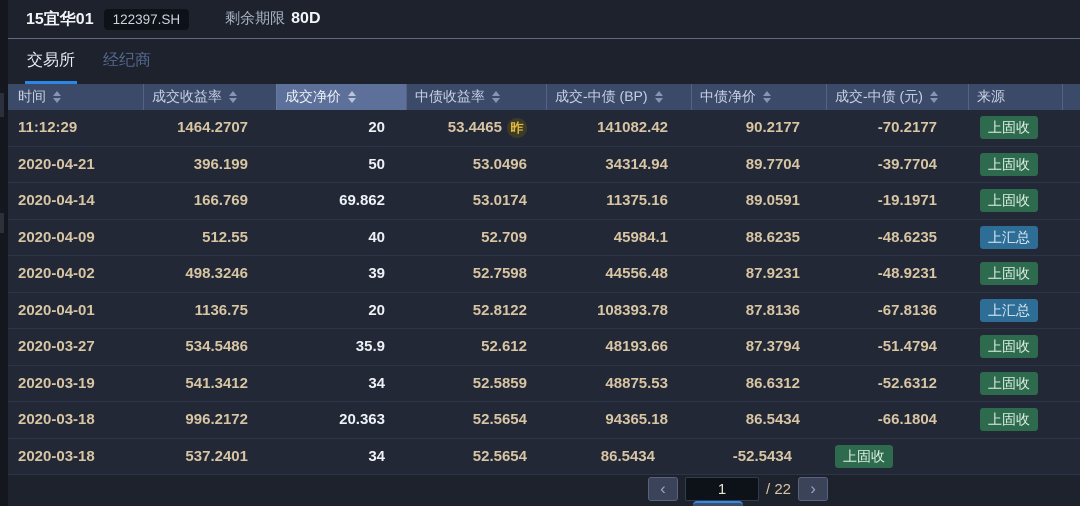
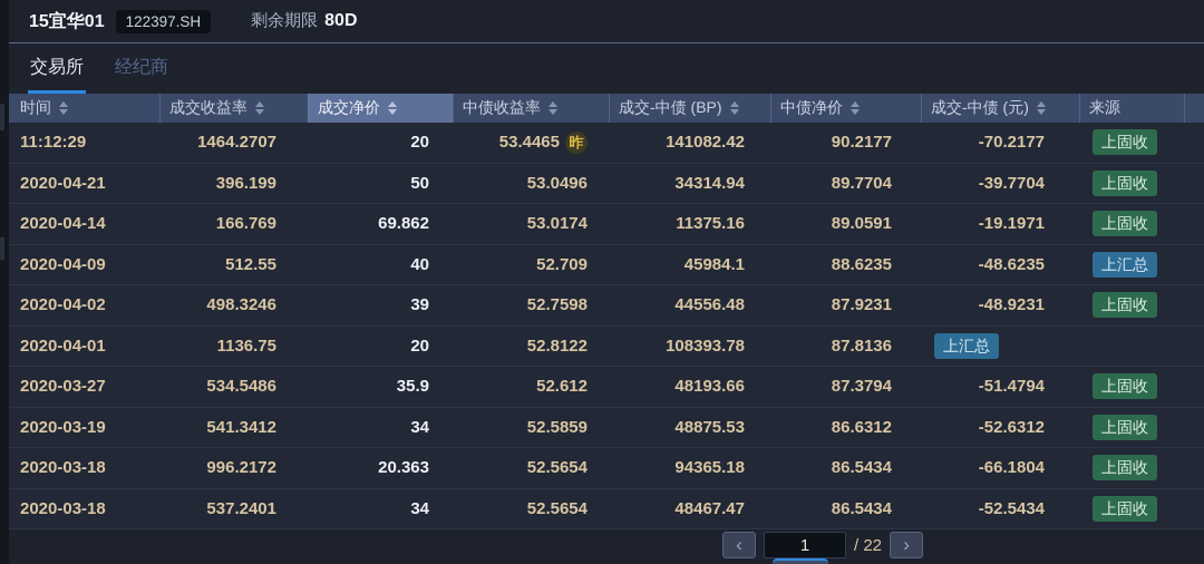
  15宜华01
  122397.SH
  剩余期限
  80D
  交易所
  经纪商
  时间
  成交收益率
  成交净价
  中债收益率
  成交-中债 (BP)
  中债净价
  成交-中债 (元)
  来源
  11:12:29
  1464.2707
  20
  53.4465
  昨
  141082.42
  90.2177
  -70.2177
  上固收
  2020-04-21
  396.199
  50
  53.0496
  34314.94
  89.7704
  -39.7704
  上固收
  2020-04-14
  166.769
  69.862
  53.0174
  11375.16
  89.0591
  -19.1971
  上固收
  2020-04-09
  512.55
  40
  52.709
  45984.1
  88.6235
  -48.6235
  上汇总
  2020-04-02
  498.3246
  39
  52.7598
  44556.48
  87.9231
  -48.9231
  上固收
  2020-04-01
  1136.75
  20
  52.8122
  108393.78
  87.8136
- -67.8136
  上汇总
  2020-03-27
  534.5486
  35.9
  52.612
  48193.66
  87.3794
  -51.4794
  上固收
  2020-03-19
  541.3412
  34
  52.5859
  48875.53
  86.6312
  -52.6312
  上固收
  2020-03-18
  996.2172
  20.363
  52.5654
  94365.18
  86.5434
  -66.1804
  上固收
  2020-03-18
  537.2401
  34
  52.5654
+ 48467.47
  86.5434
  -52.5434
  上固收
  ‹
  1
  / 22
  ›
